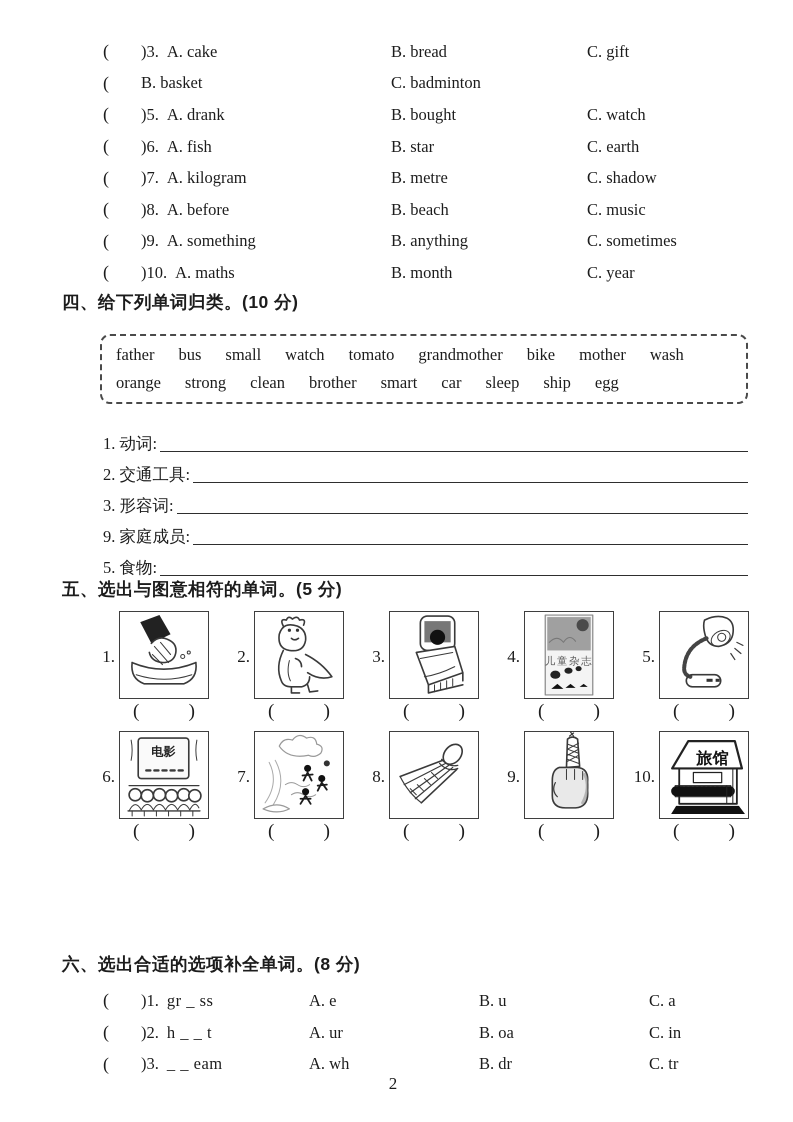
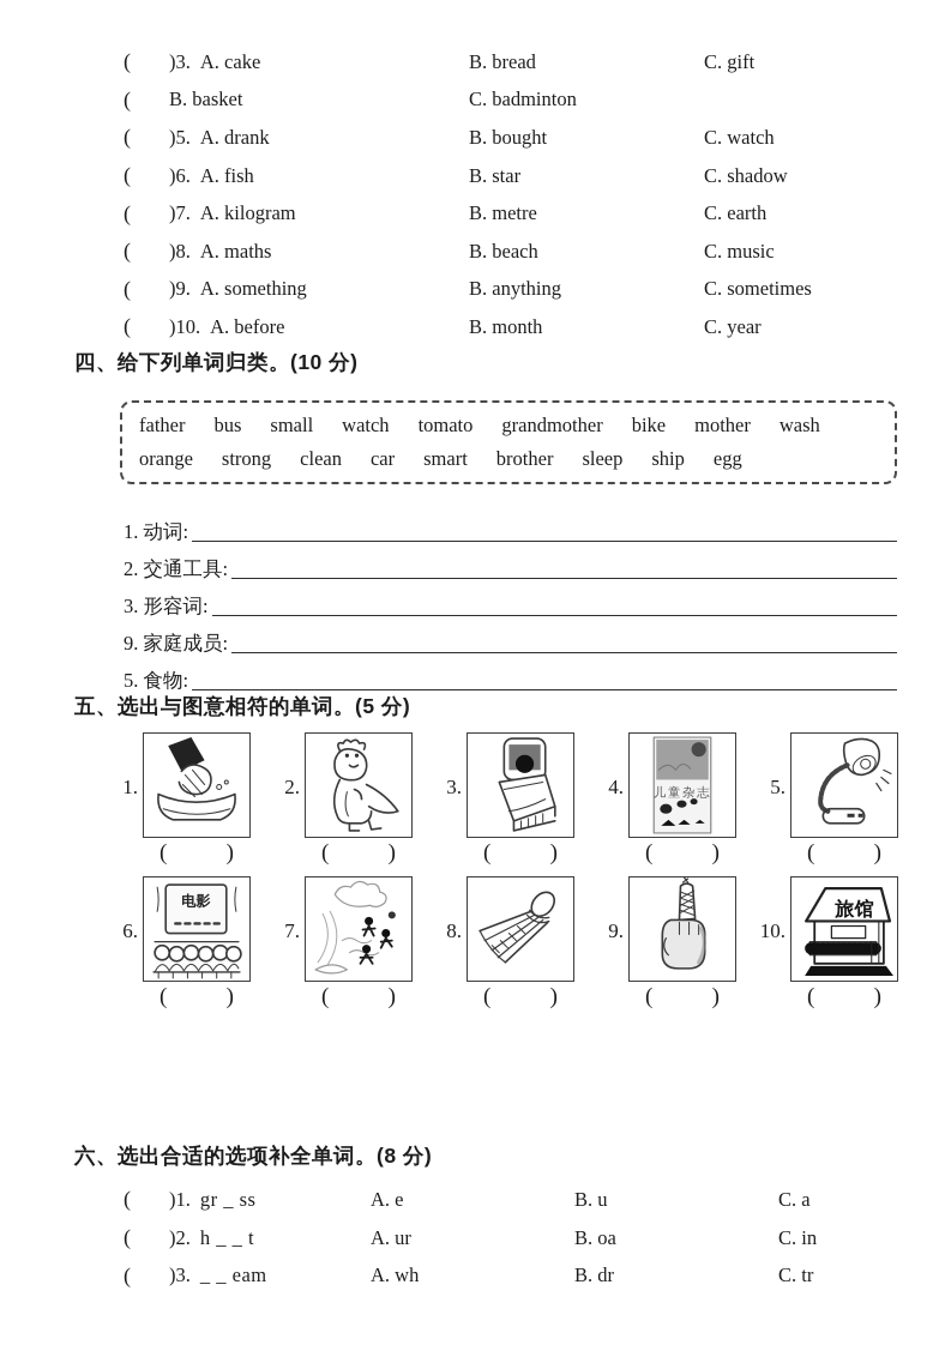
  (
  )3. A. cake
  B. bread
  C. gift
  (
  B. basket
  C. badminton
  (
  )5. A. drank
  B. bought
  C. watch
  (
  )6. A. fish
  B. star
- C. earth
+ C. shadow
  (
  )7. A. kilogram
  B. metre
- C. shadow
+ C. earth
  (
- )8. A. before
+ )8. A. maths
  B. beach
  C. music
  (
  )9. A. something
  B. anything
  C. sometimes
  (
- )10. A. maths
+ )10. A. before
  B. month
  C. year
  四、给下列单词归类。(10 分)
  father
  bus
  small
  watch
  tomato
  grandmother
  bike
  mother
  wash
  orange
  strong
  clean
- brother
+ car
  smart
- car
+ brother
  sleep
  ship
  egg
  1. 动词:
  2. 交通工具:
  3. 形容词:
  9. 家庭成员:
  5. 食物:
  五、选出与图意相符的单词。(5 分)
  1.
  (
  )
  2.
  (
  )
  3.
  (
  )
  4.
  儿童杂志
  (
  )
  5.
  (
  )
  6.
  电影
  (
  )
  7.
  (
  )
  8.
  (
  )
  9.
  (
  )
  10.
  旅馆
  (
  )
  六、选出合适的选项补全单词。(8 分)
  (
  )1. gr _ ss
  A. e
  B. u
  C. a
  (
  )2. h _ _ t
  A. ur
  B. oa
  C. in
  (
  )3. _ _ eam
  A. wh
  B. dr
  C. tr
- 2
